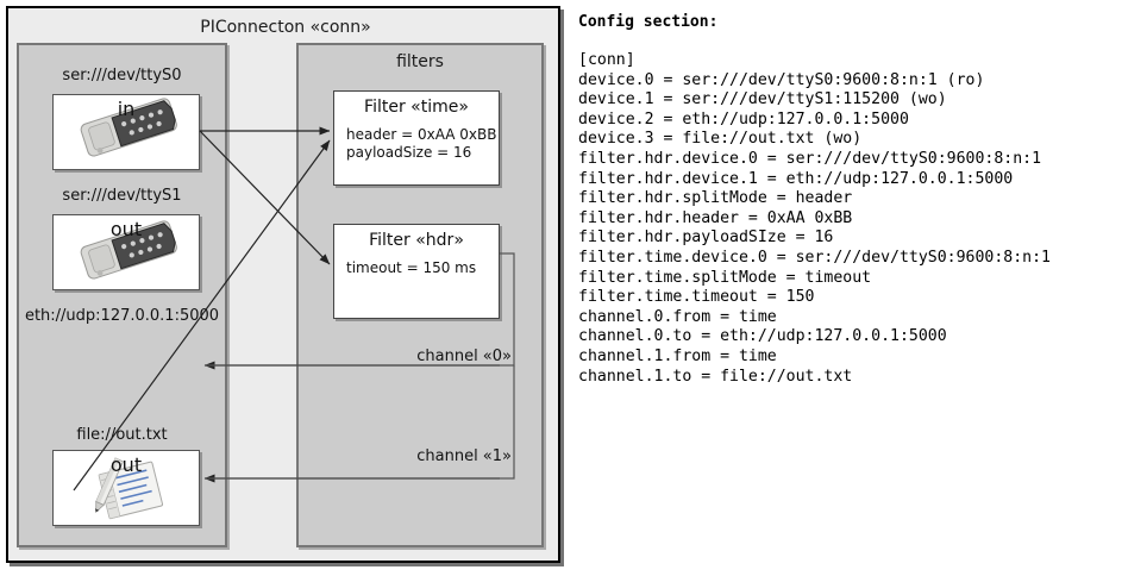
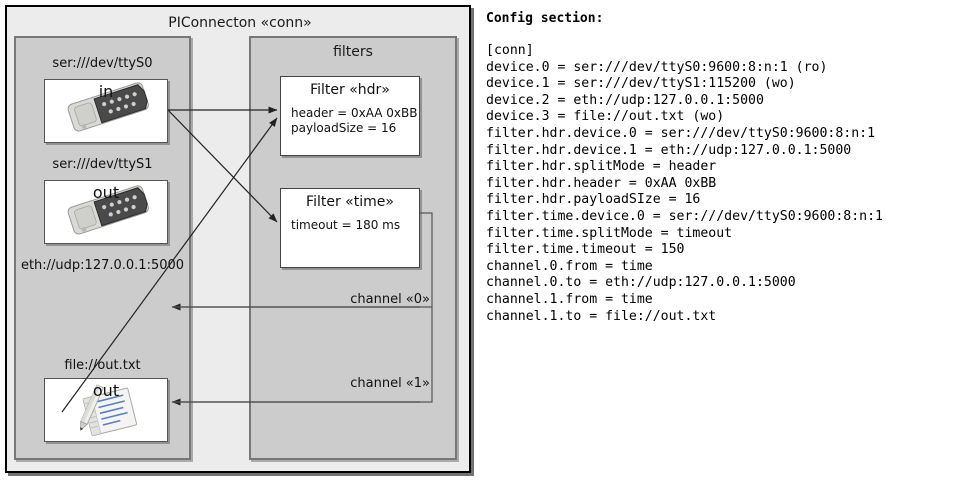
  PIConnecton «conn»
  ser:///dev/ttyS0
  in
  ser:///dev/ttyS1
  out
  eth://udp:127.0.0.1:5000
  file://out.txt
  out
  filters
- Filter «time»
+ Filter «hdr»
  header = 0xAA 0xBB
  payloadSize = 16
- Filter «hdr»
+ Filter «time»
- timeout = 150 ms
+ timeout = 180 ms
  channel «0»
  channel «1»
  Config section:
  [conn]
  device.0 = ser:///dev/ttyS0:9600:8:n:1 (ro)
  device.1 = ser:///dev/ttyS1:115200 (wo)
  device.2 = eth://udp:127.0.0.1:5000
  device.3 = file://out.txt (wo)
  filter.hdr.device.0 = ser:///dev/ttyS0:9600:8:n:1
  filter.hdr.device.1 = eth://udp:127.0.0.1:5000
  filter.hdr.splitMode = header
  filter.hdr.header = 0xAA 0xBB
  filter.hdr.payloadSIze = 16
  filter.time.device.0 = ser:///dev/ttyS0:9600:8:n:1
  filter.time.splitMode = timeout
  filter.time.timeout = 150
  channel.0.from = time
  channel.0.to = eth://udp:127.0.0.1:5000
  channel.1.from = time
  channel.1.to = file://out.txt
